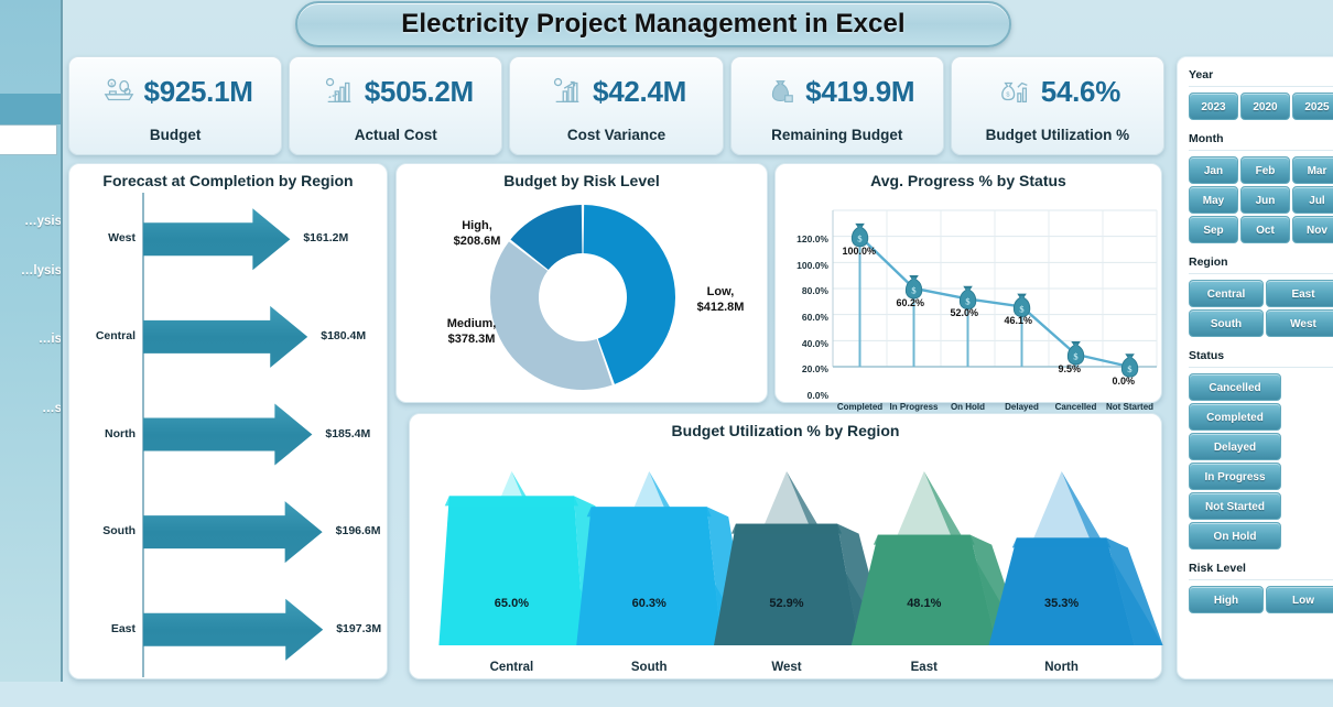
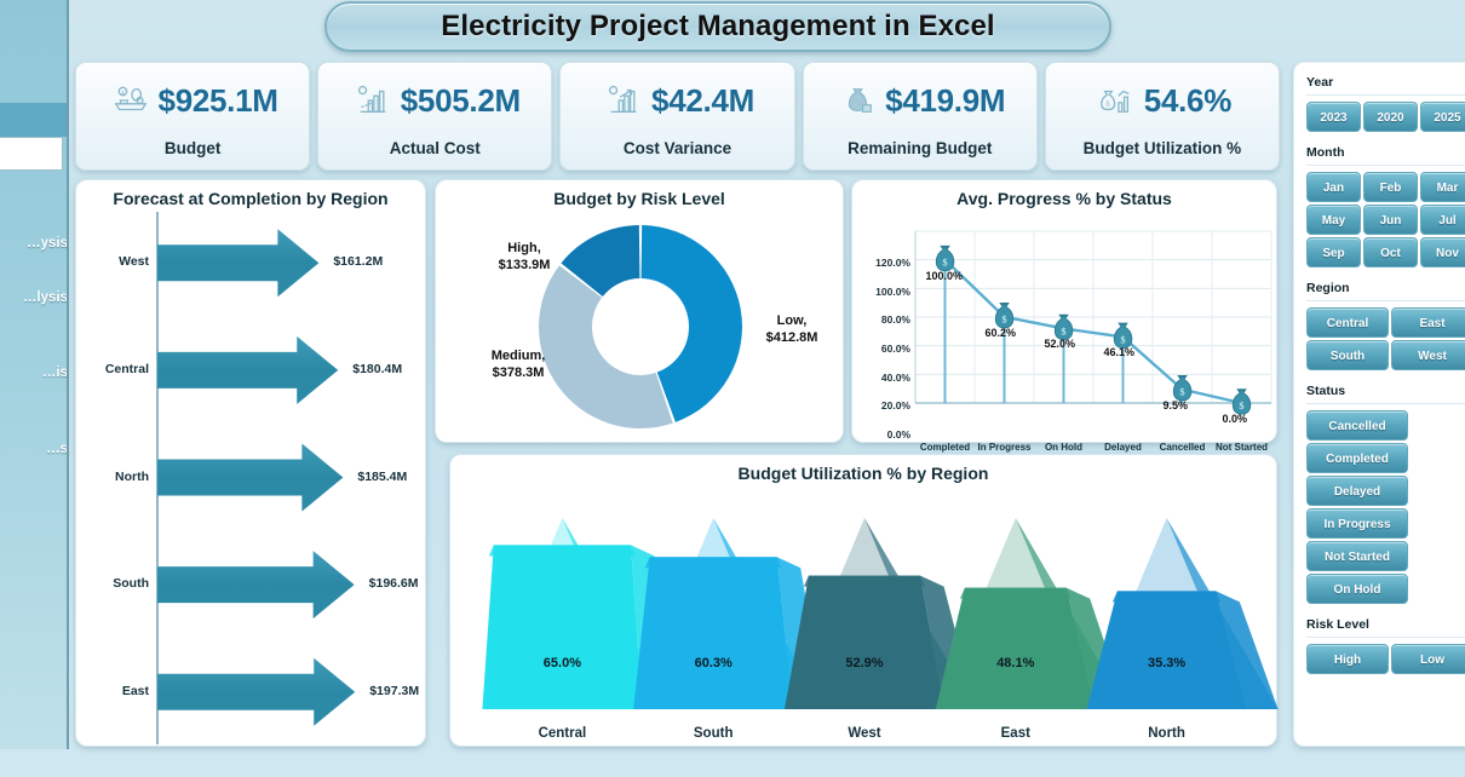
  …ysis
  …lysis
  …is
  …s
  Electricity Project Management in Excel
  $925.1M
  Budget
  $505.2M
  Actual Cost
  $42.4M
  Cost Variance
  $419.9M
  Remaining Budget
  54.6%
  Budget Utilization %
  Forecast at Completion by Region
  West
  $161.2M
  Central
  $180.4M
  North
  $185.4M
  South
  $196.6M
  East
  $197.3M
  Budget by Risk Level
  High,
- $208.6M
+ $133.9M
  Medium,
  $378.3M
  Low,
  $412.8M
  Avg. Progress % by Status
  $
  $
  $
  $
  $
  $
  0.0%
  20.0%
  40.0%
  60.0%
  80.0%
  100.0%
  120.0%
  100.0%
  60.2%
  52.0%
  46.1%
  9.5%
  0.0%
  Completed
  In Progress
  On Hold
  Delayed
  Cancelled
  Not Started
  Budget Utilization % by Region
  65.0%
  Central
  60.3%
  South
  52.9%
  West
  48.1%
  East
  35.3%
  North
  Year
  2023
  2020
  2025
  Month
  Jan
  Feb
  Mar
  May
  Jun
  Jul
  Sep
  Oct
  Nov
  Region
  Central
  East
  South
  West
  Status
  Cancelled
  Completed
  Delayed
  In Progress
  Not Started
  On Hold
  Risk Level
  High
  Low
